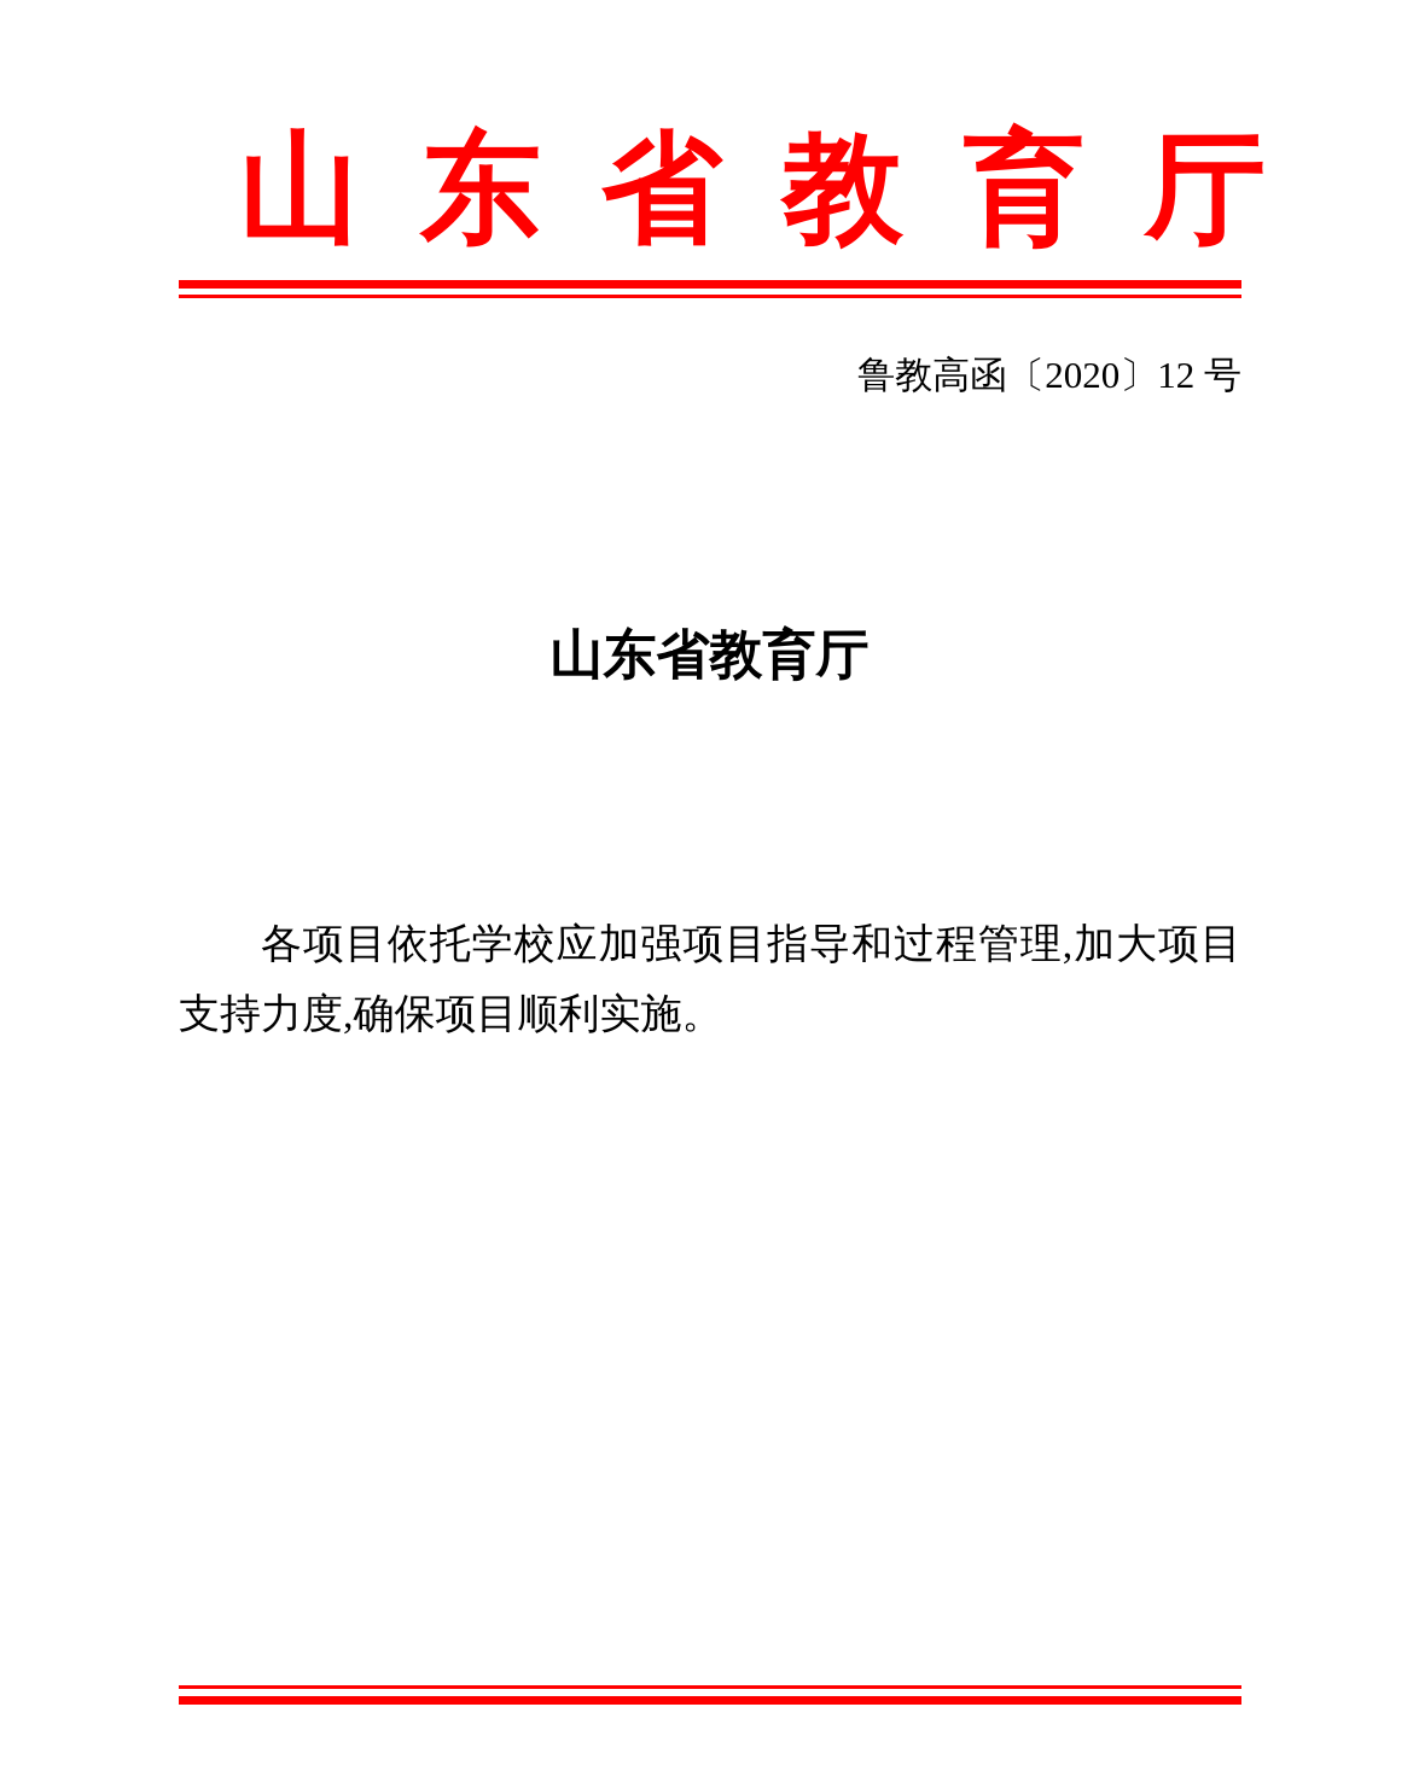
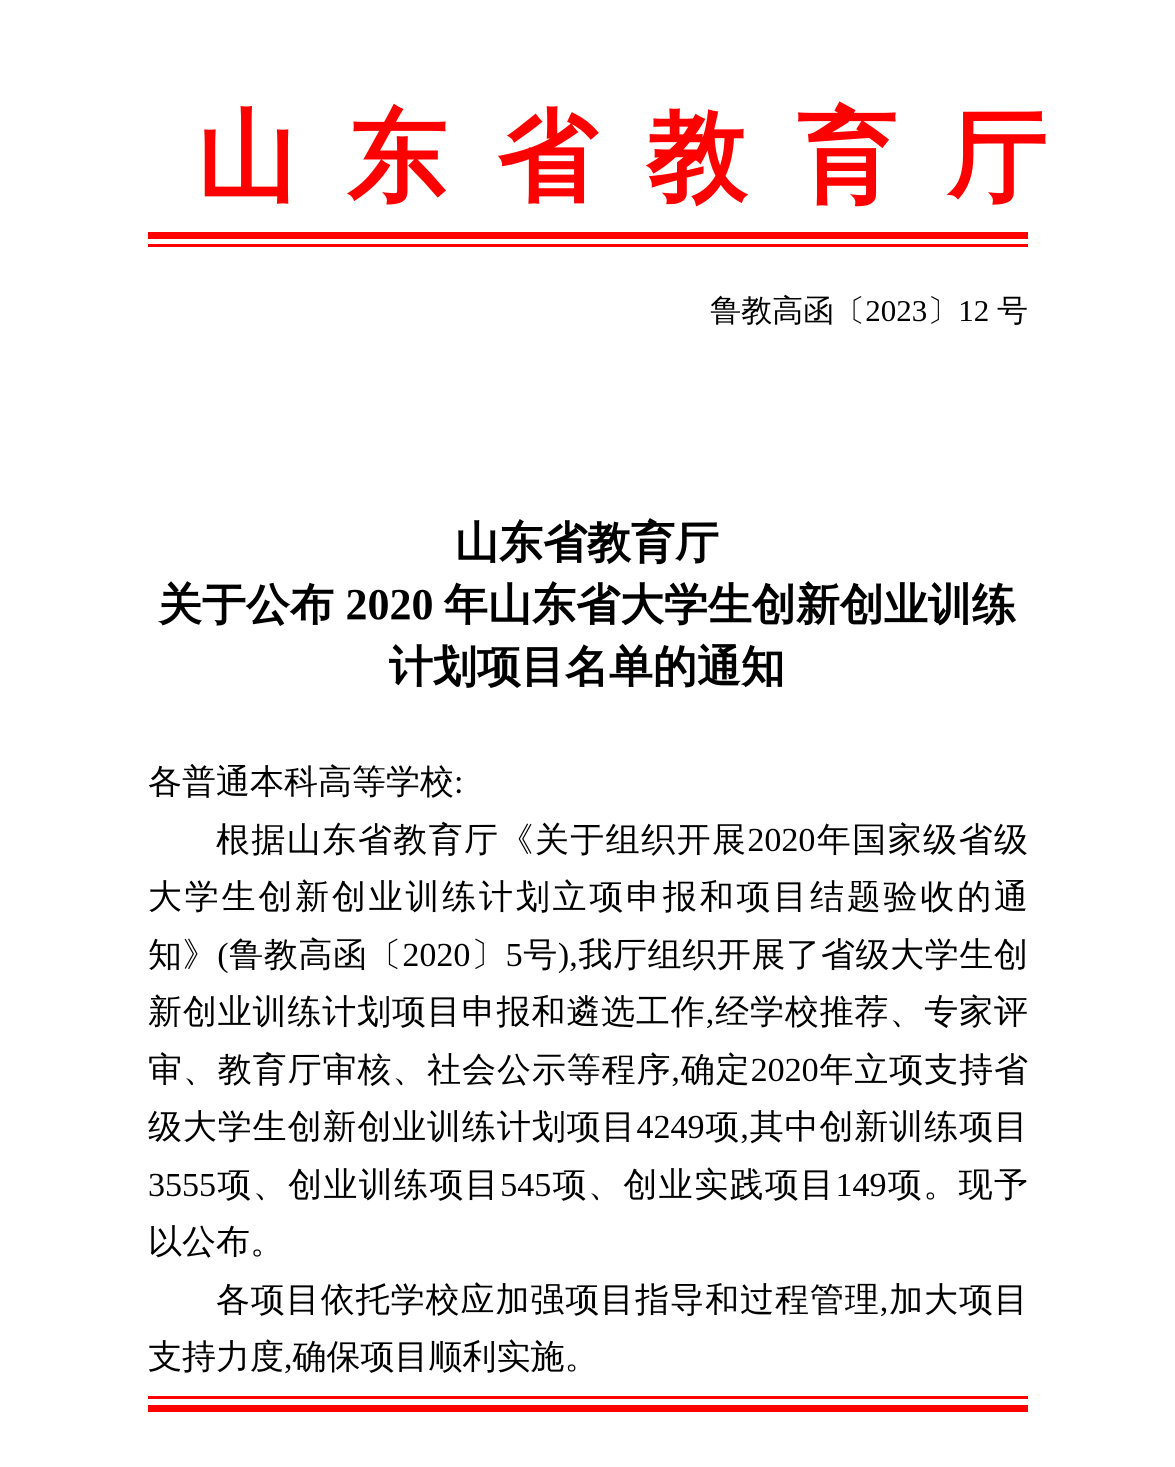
  山东省教育厅
- 鲁教高函〔2020〕12 号
+ 鲁教高函〔2023〕12 号
  山东省教育厅
+ 关于公布 2020 年山东省大学生创新创业训练
+ 计划项目名单的通知
+ 各普通本科高等学校:
+ 根据山东省教育厅《关于组织开展2020年国家级省级大学生创新创业训练计划立项申报和项目结题验收的通知》(鲁教高函〔2020〕5号),我厅组织开展了省级大学生创新创业训练计划项目申报和遴选工作,经学校推荐、专家评审、教育厅审核、社会公示等程序,确定2020年立项支持省级大学生创新创业训练计划项目4249项,其中创新训练项目3555项、创业训练项目545项、创业实践项目149项。现予以公布。
  各项目依托学校应加强项目指导和过程管理,加大项目支持力度,确保项目顺利实施。
